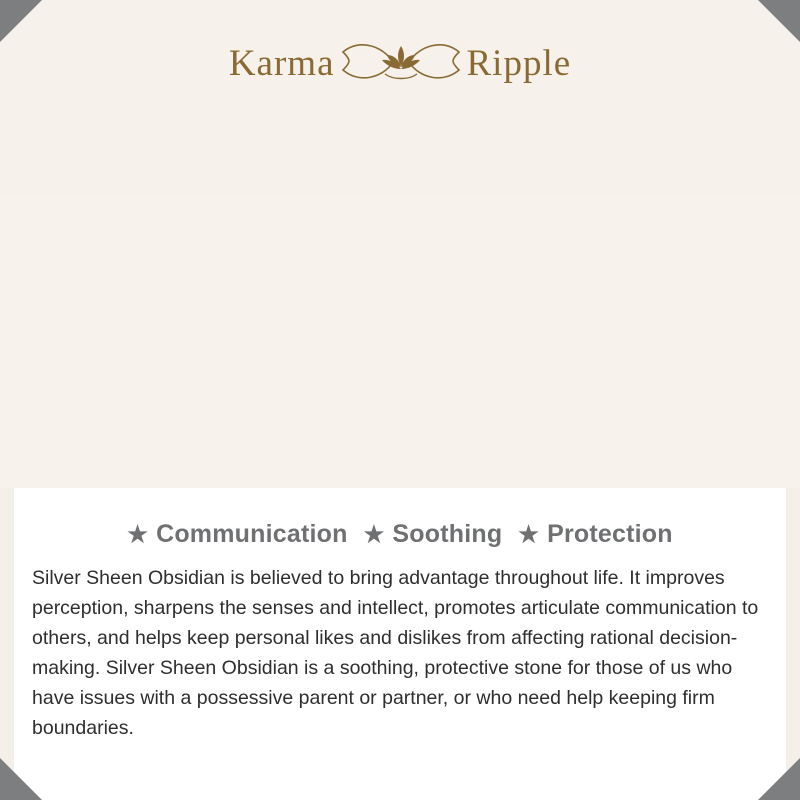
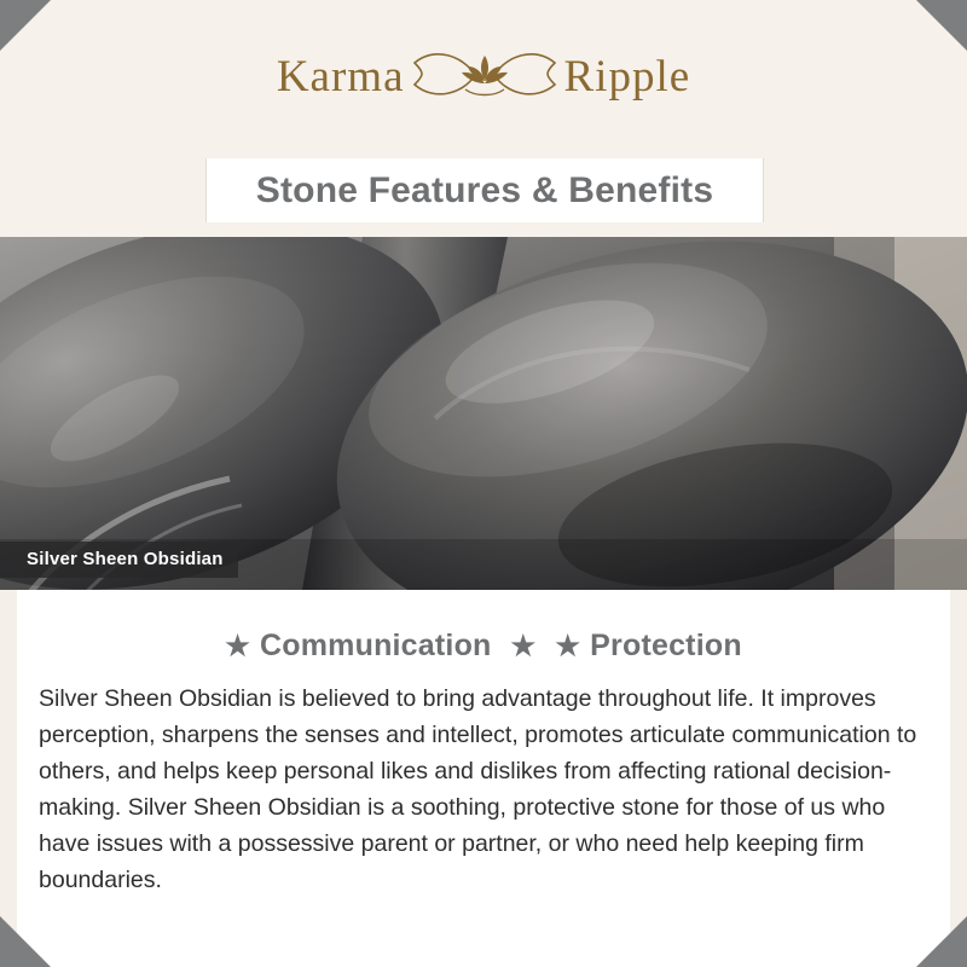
  Karma
  Ripple
+ Stone Features & Benefits
+ Silver Sheen Obsidian
  ★
  Communication
  ★
- Soothing
  ★
  Protection
  Silver Sheen Obsidian is believed to bring advantage throughout life. It improves perception, sharpens the senses and intellect, promotes articulate communication to others, and helps keep personal likes and dislikes from affecting rational decision-making. Silver Sheen Obsidian is a soothing, protective stone for those of us who have issues with a possessive parent or partner, or who need help keeping firm boundaries.
